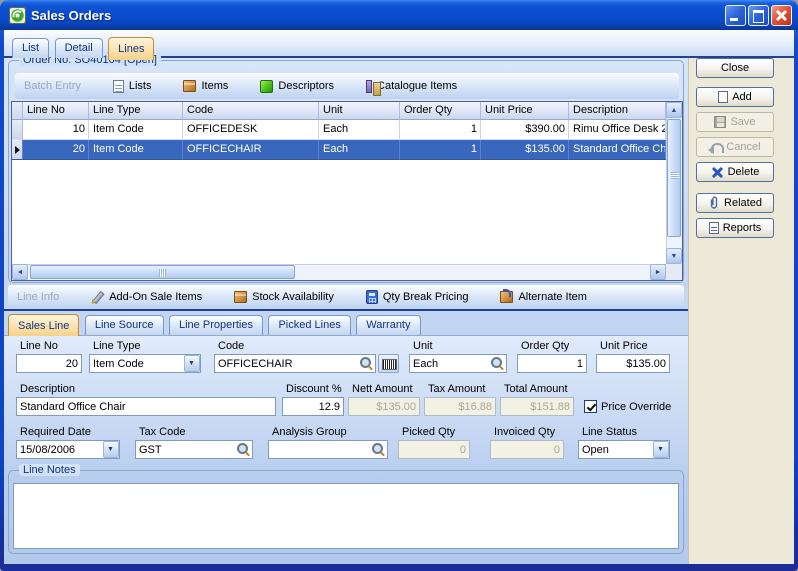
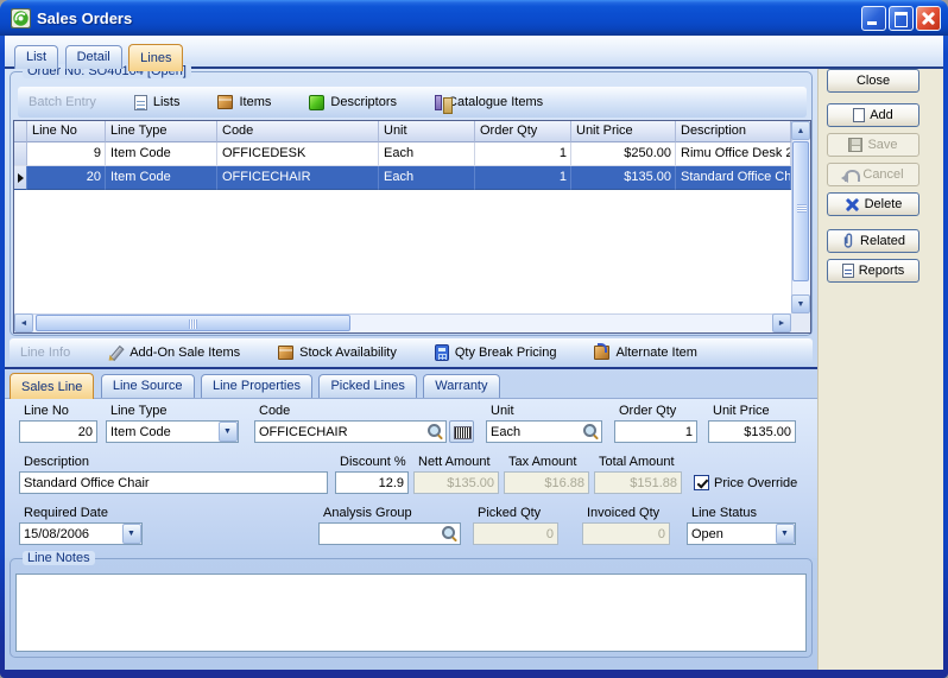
  Sales Orders
  List Detail Lines
  Order No: SO40104 [Open]
  Batch Entry
  Lists
  Items
  Descriptors
  atalogue Items
  Line No
  Line Type
  Code
  Unit
  Order Qty
  Unit Price
  Description
- 10
+ 9
  Item Code
  OFFICEDESK
  Each
  1
- $390.00
+ $250.00
  Rimu Office Desk 2
  20
  Item Code
  OFFICECHAIR
  Each
  1
  $135.00
  Standard Office Ch
  Line Info
  Add-On Sale Items
  Stock Availability
  Qty Break Pricing
  Alternate Item
  Sales Line Line Source Line Properties Picked Lines Warranty
  Line No
  20
  Line Type
  Item Code
  Code
  OFFICECHAIR
  Unit
  Each
  Order Qty
  1
  Unit Price
  $135.00
  Description
  Standard Office Chair
  Discount %
  12.9
  Nett Amount
  $135.00
  Tax Amount
  $16.88
  Total Amount
  $151.88
  Price Override
  Required Date
  15/08/2006
- Tax Code
- GST
  Analysis Group
  Picked Qty
  0
  Invoiced Qty
  0
  Line Status
  Open
  Line Notes
  Close
  Add
  Save
  Cancel
  Delete
  Related
  Reports
